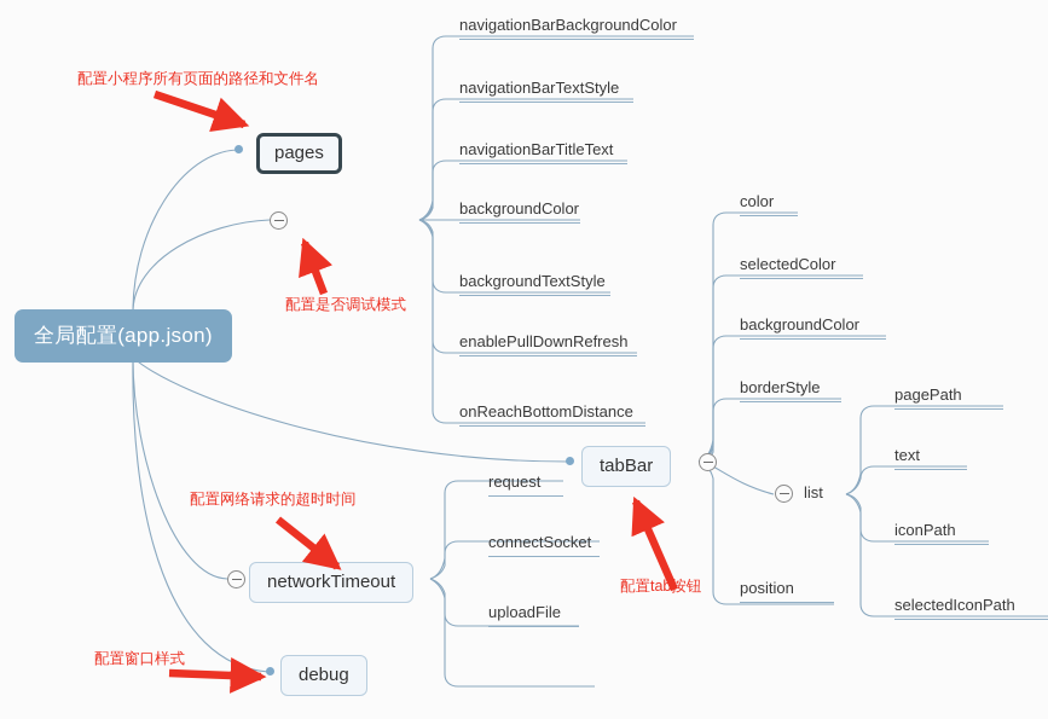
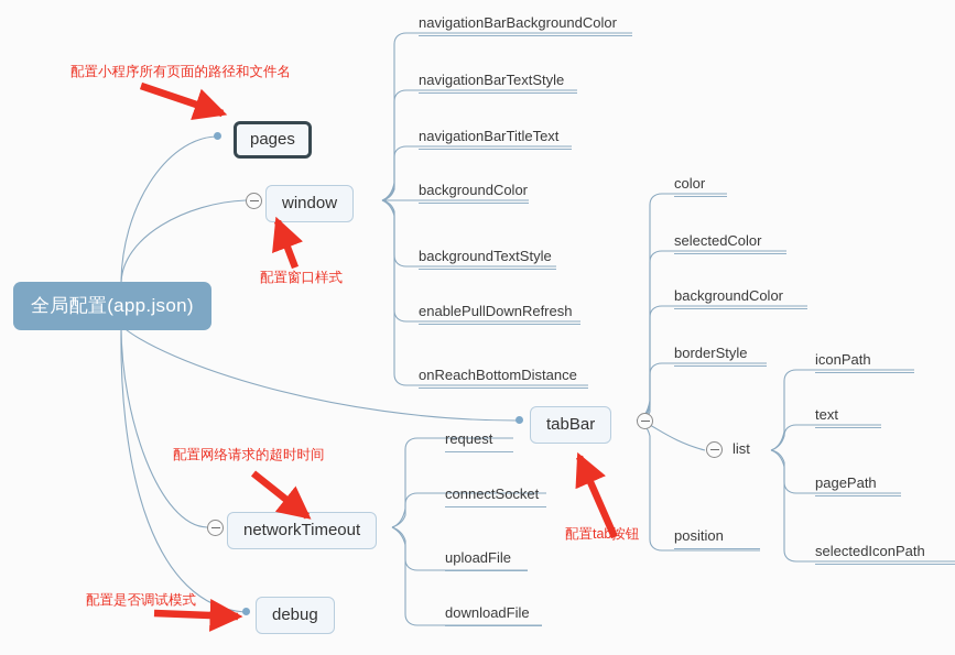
  全局配置(app.json)
  pages
+ window
  tabBar
  networkTimeout
  debug
  navigationBarBackgroundColor
  navigationBarTextStyle
  navigationBarTitleText
  backgroundColor
  backgroundTextStyle
  enablePullDownRefresh
  onReachBottomDistance
  color
  selectedColor
  backgroundColor
  borderStyle
  list
  position
- pagePath
+ iconPath
  text
- iconPath
+ pagePath
  selectedIconPath
  request
  connectSocket
  uploadFile
+ downloadFile
  配置小程序所有页面的路径和文件名
- 配置是否调试模式
+ 配置窗口样式
  配置网络请求的超时时间
- 配置窗口样式
+ 配置是否调试模式
  配置tab按钮
